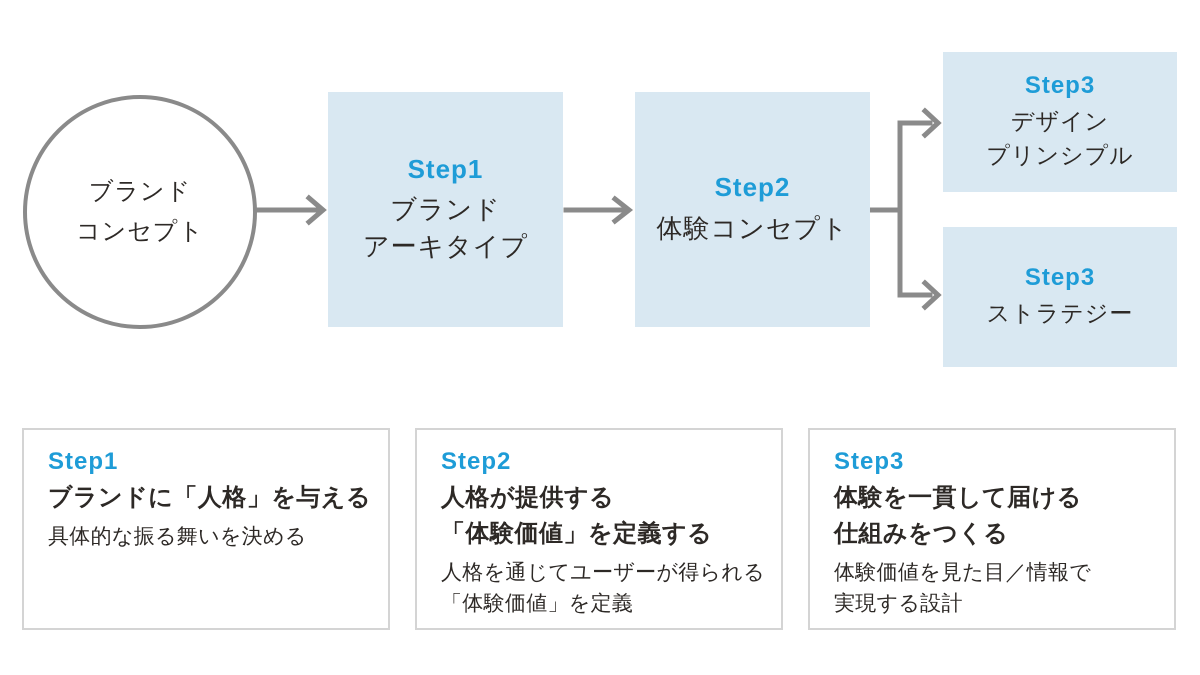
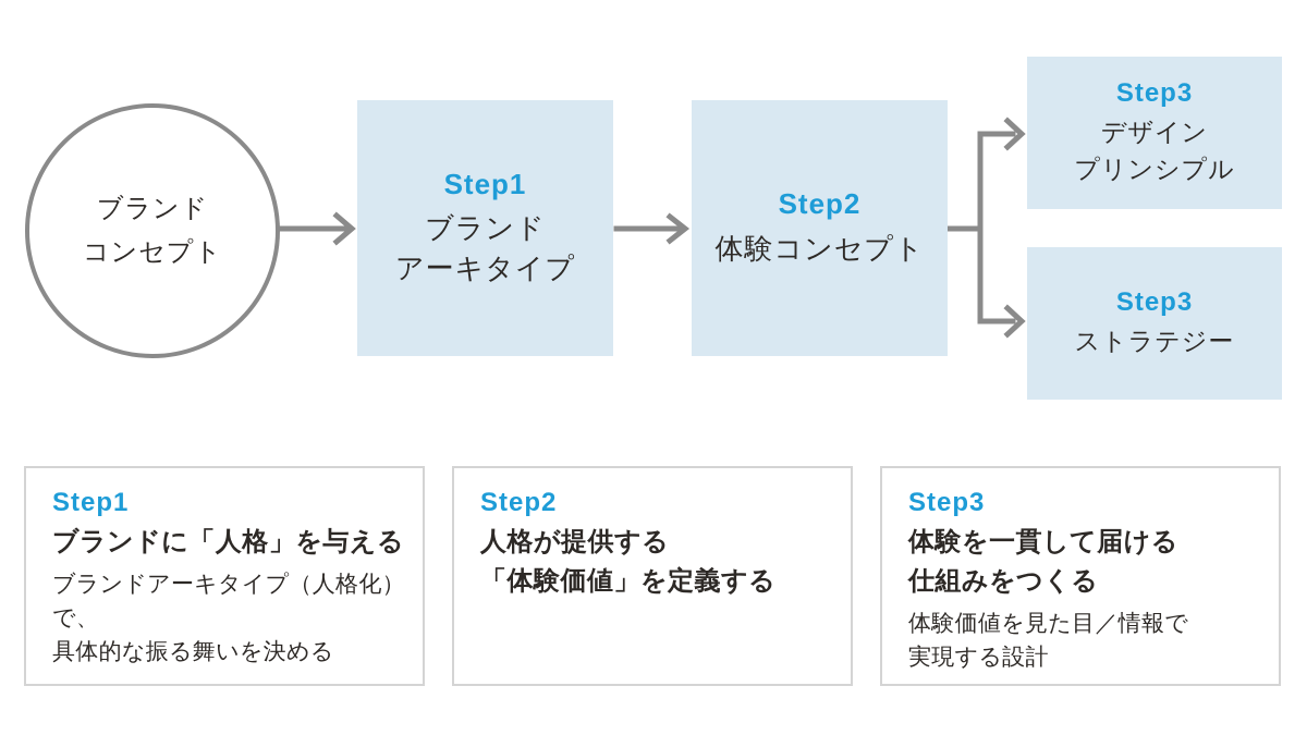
  ブランド
  コンセプト
  Step1
  ブランド
  アーキタイプ
  Step2
  体験コンセプト
  Step3
  デザイン
  プリンシプル
  Step3
  ストラテジー
  Step1
  ブランドに「人格」を与える
+ ブランドアーキタイプ（人格化）で、
  具体的な振る舞いを決める
  Step2
  人格が提供する
  「体験価値」を定義する
- 人格を通じてユーザーが得られる
- 「体験価値」を定義
  Step3
  体験を一貫して届ける
  仕組みをつくる
  体験価値を見た目／情報で
  実現する設計
